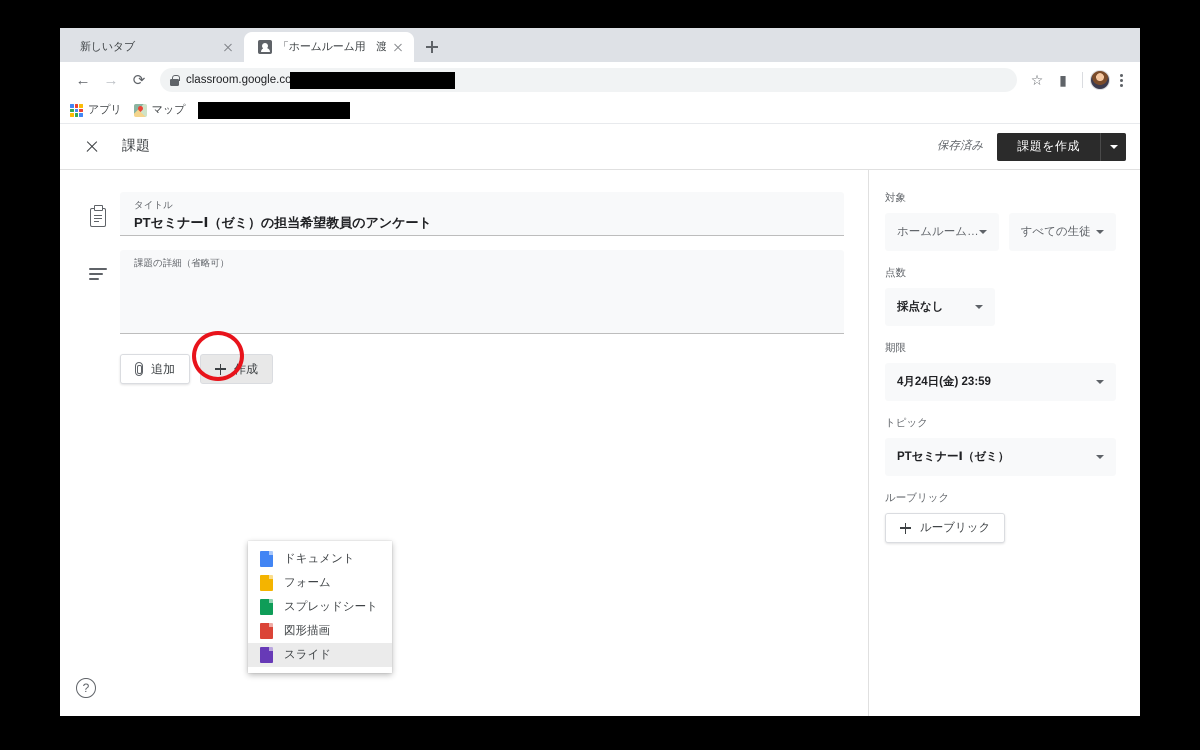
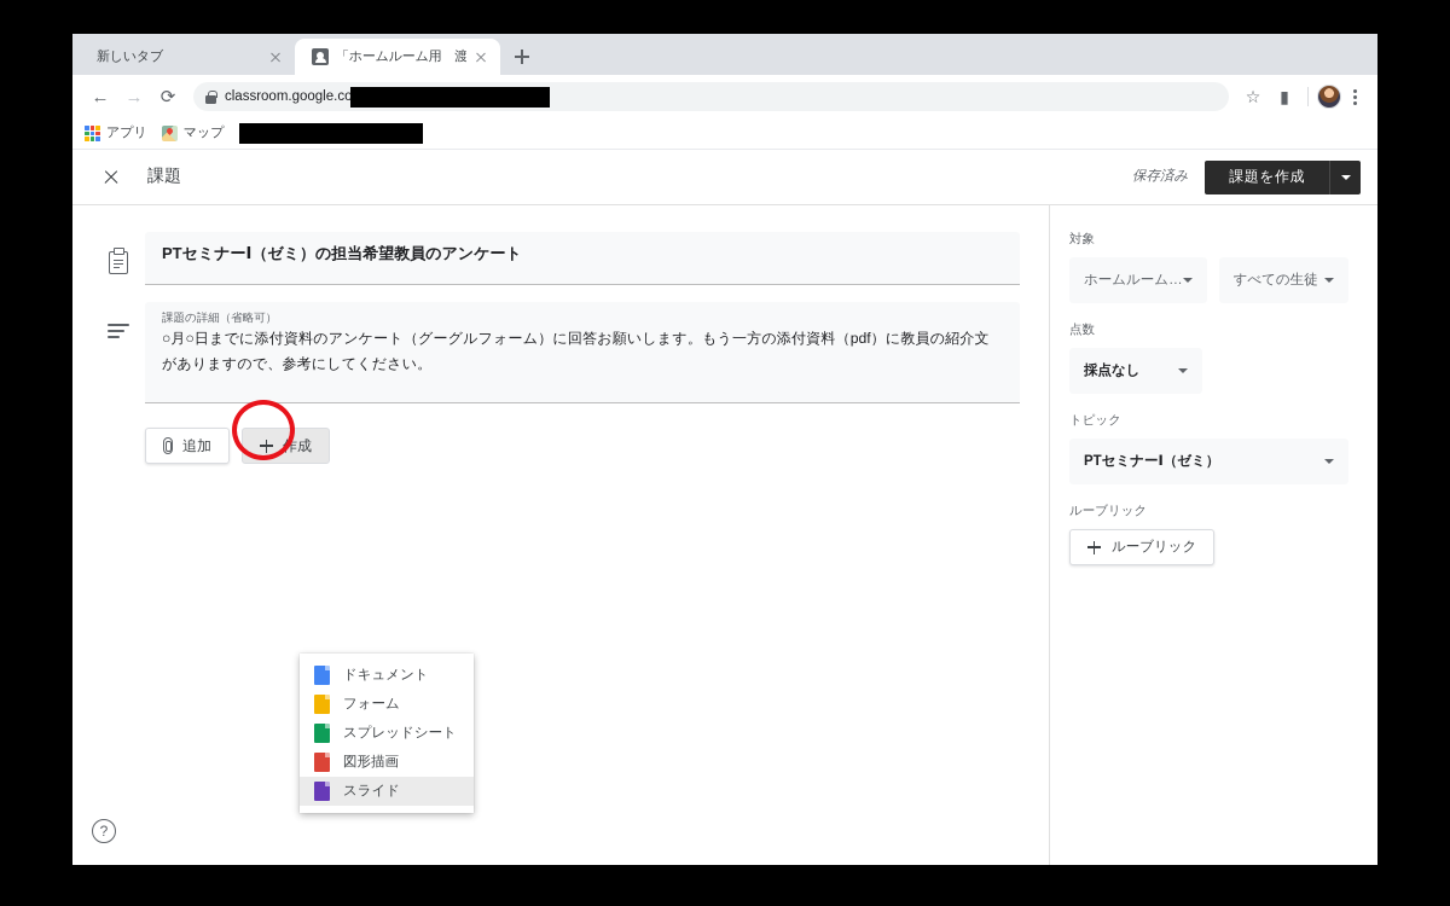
  新しいタブ
  ←
  →
  ⟳
  classroom.google.co
  ☆
  ▮
  アプリ
  マップ
  課題
  保存済み
  課題を作成
- タイトル
  PTセミナーⅠ（ゼミ）の担当希望教員のアンケート
  課題の詳細（省略可）
+ ○月○日までに添付資料のアンケート（グーグルフォーム）に回答お願いします。もう一方の添付資料（pdf）に教員の紹介文がありますので、参考にしてください。
  追加
  作成
  ドキュメント
  フォーム
  スプレッドシート
  図形描画
  スライド
  ?
  対象
  ホームルーム…
  すべての生徒
  点数
  採点なし
- 期限
- 4月24日(金) 23:59
  トピック
  PTセミナーⅠ（ゼミ）
  ルーブリック
  ルーブリック
